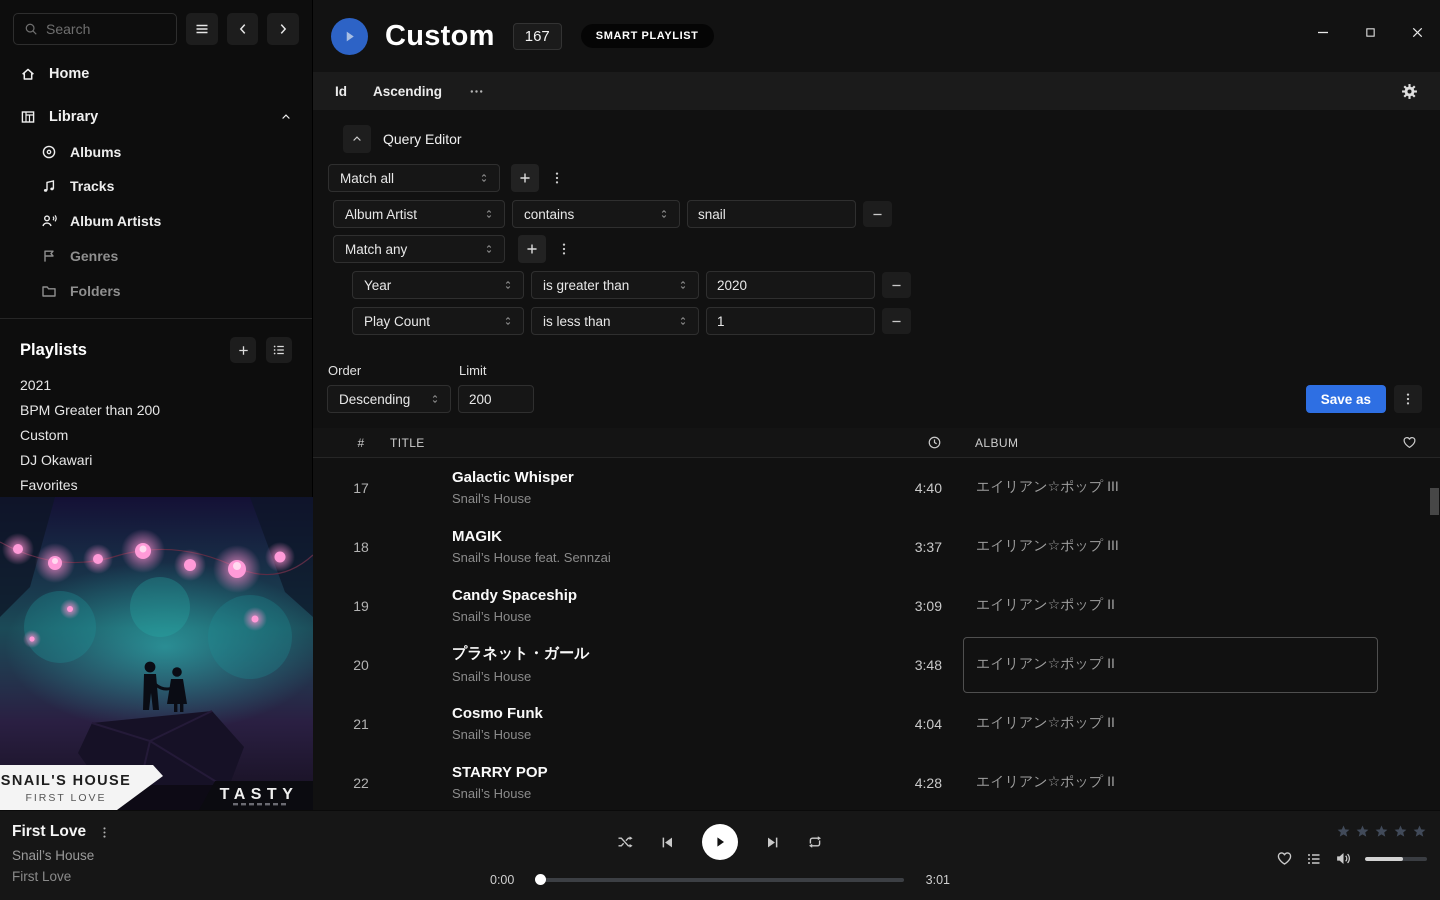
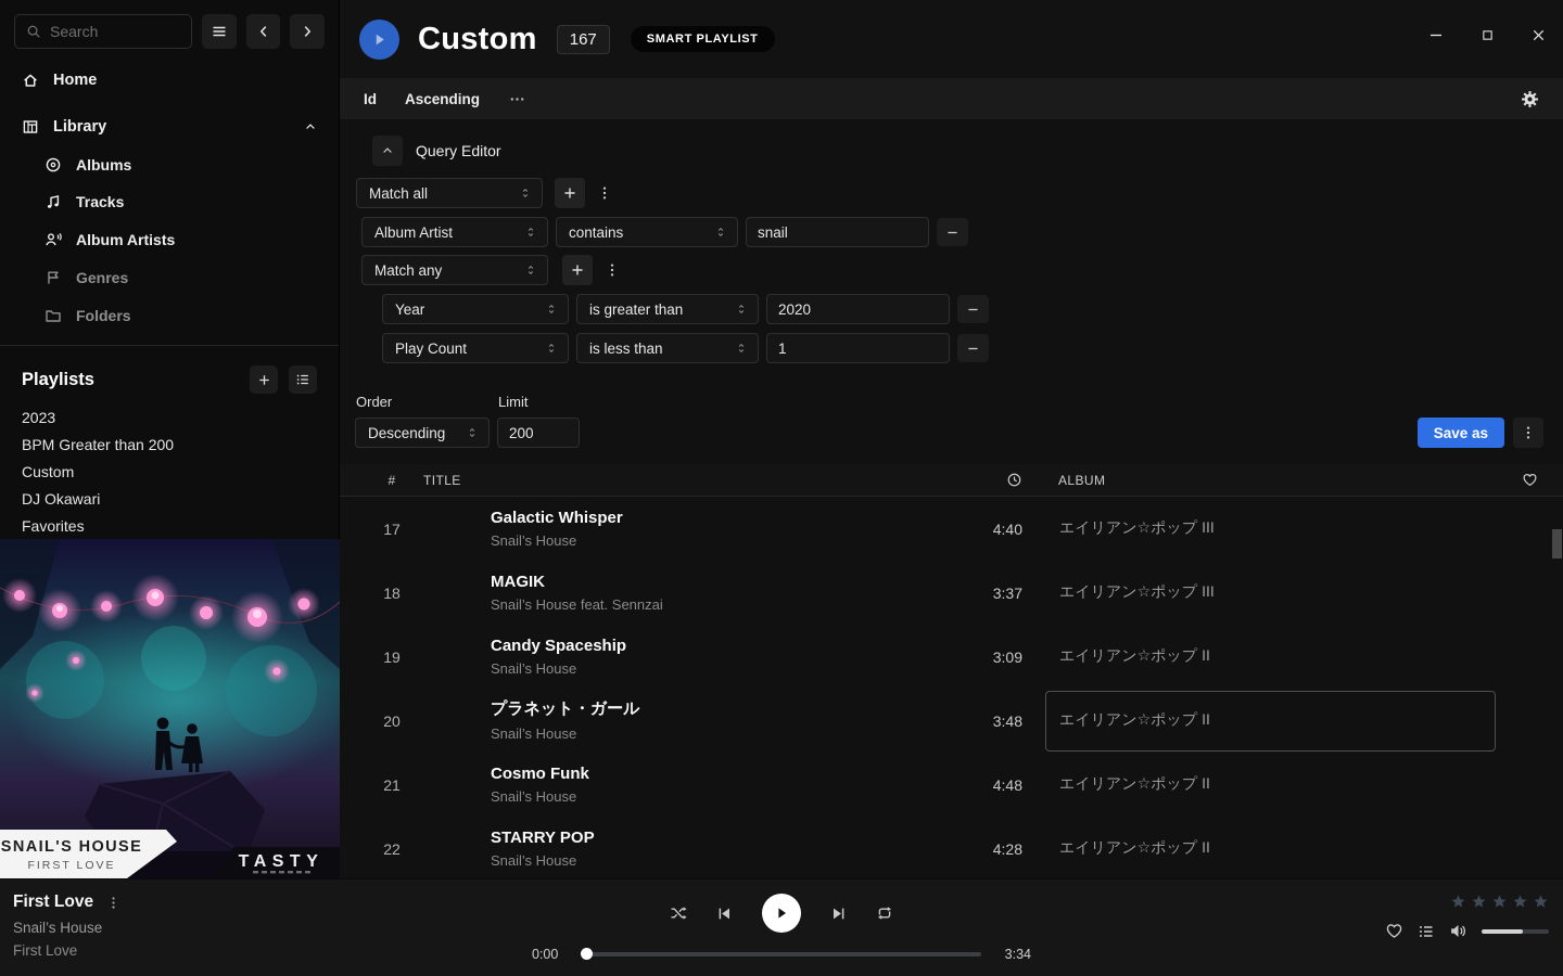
  Search
  Home
  Library
  Albums
  Tracks
  Album Artists
  Genres
  Folders
  Playlists
- 2021
+ 2023
  BPM Greater than 200
  Custom
  DJ Okawari
  Favorites
  SNAIL'S HOUSE
  FIRST LOVE
  TASTY
  Custom
  167
  SMART PLAYLIST
  Id
  Ascending
  Query Editor
  Match all
  Album Artist
  contains
  snail
  Match any
  Year
  is greater than
  2020
  Play Count
  is less than
  1
  Order
  Descending
  Limit
  200
  Save as
  #
  TITLE
  ALBUM
  17
  Galactic Whisper
  Snail’s House
  4:40
  エイリアン☆ポップ III
  18
  MAGIK
  Snail’s House feat. Sennzai
  3:37
  エイリアン☆ポップ III
  19
  Candy Spaceship
  Snail’s House
  3:09
  エイリアン☆ポップ II
  20
  プラネット・ガール
  Snail’s House
  3:48
  エイリアン☆ポップ II
  21
  Cosmo Funk
  Snail’s House
- 4:04
+ 4:48
  エイリアン☆ポップ II
  22
  STARRY POP
  Snail’s House
  4:28
  エイリアン☆ポップ II
  First Love
  Snail’s House
  First Love
  0:00
- 3:01
+ 3:34
